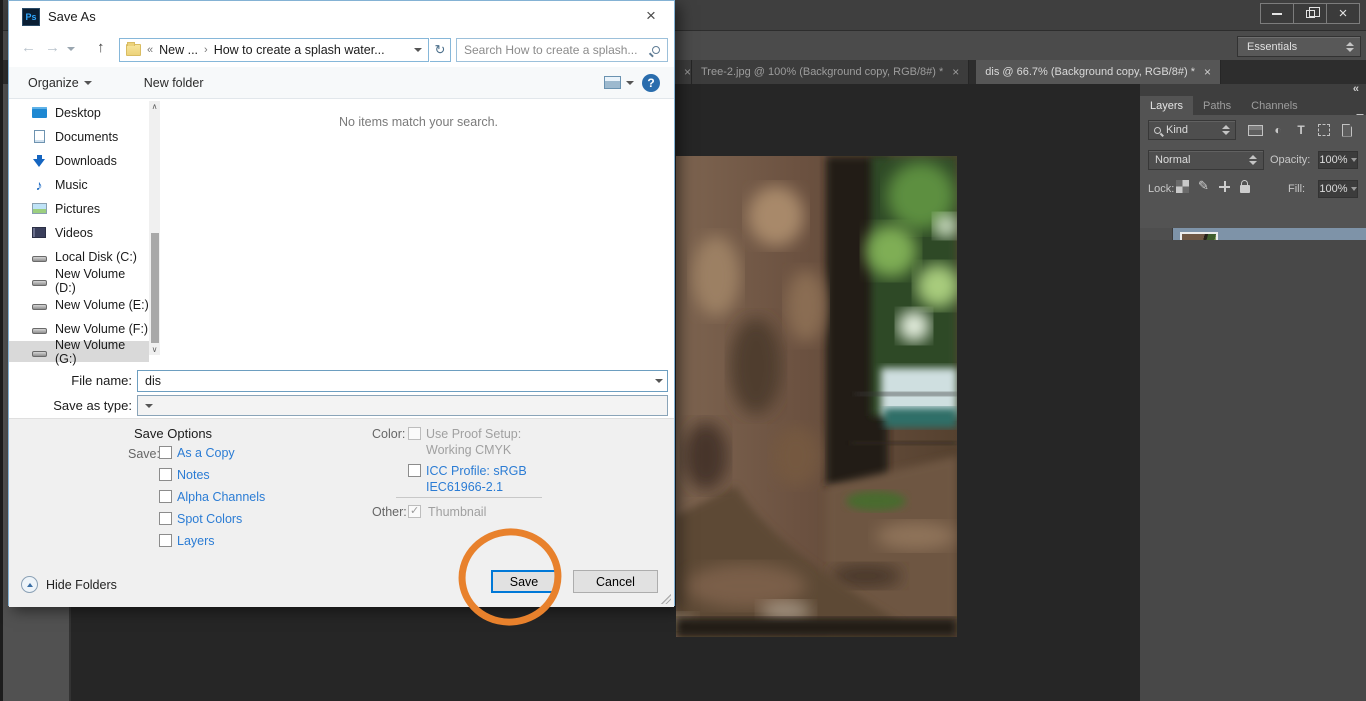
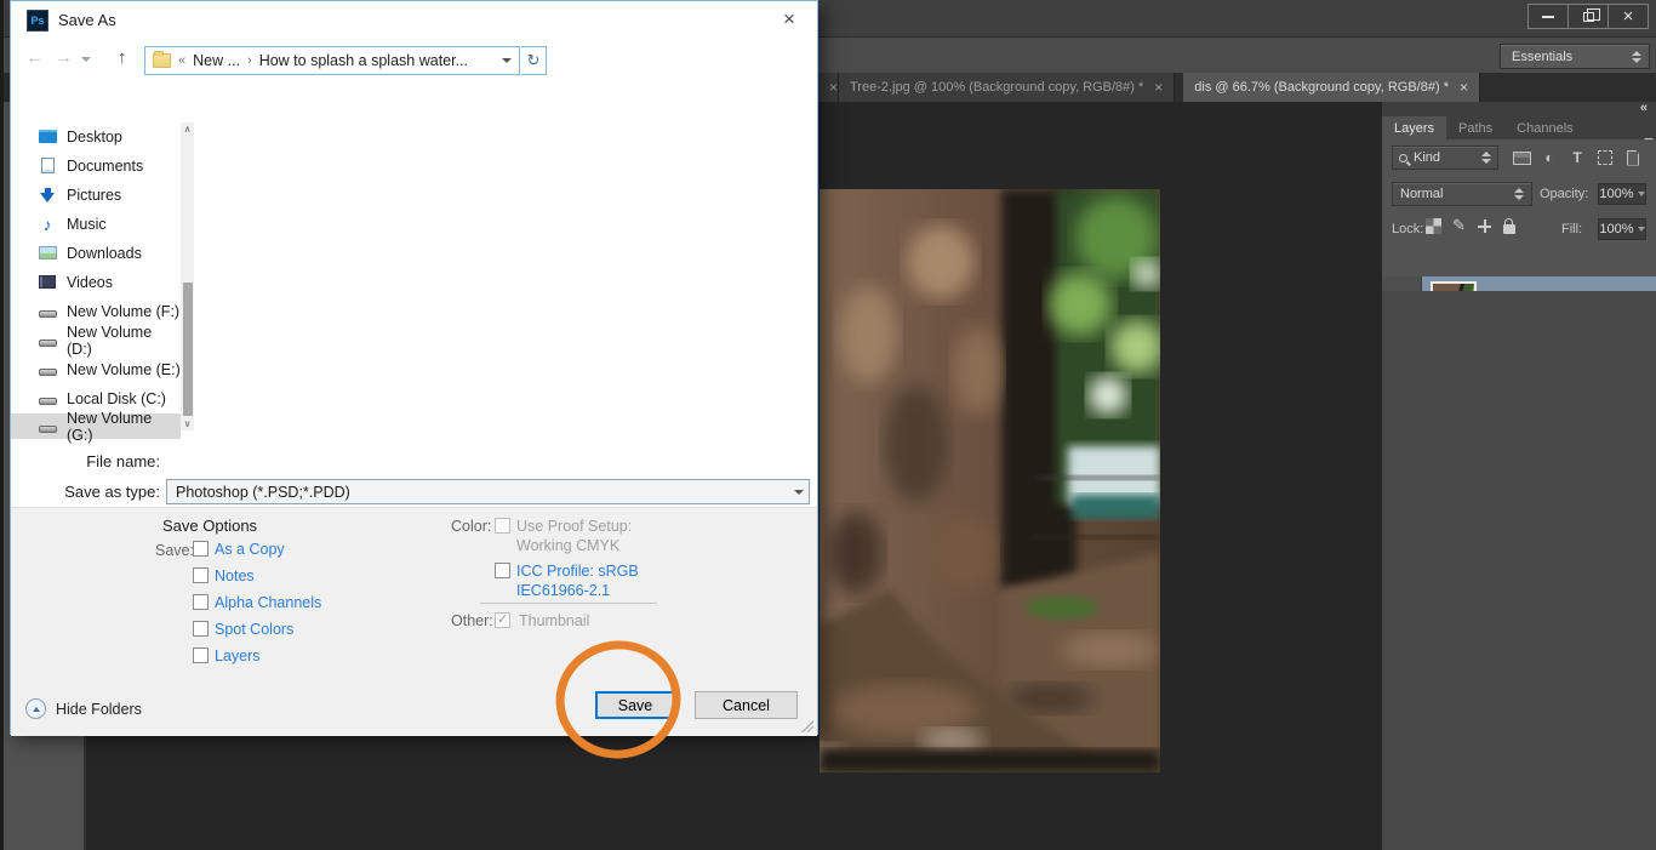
  ×
  Essentials
  ×
  Tree-2.jpg @ 100% (Background copy, RGB/8#) *
  ×
  dis @ 66.7% (Background copy, RGB/8#) *
  ×
  «
  Layers
  Paths
  Channels
  Kind
  ◐
  T
  Normal
  Opacity:
  100%
  Lock:
  ✎
  Fill:
  100%
  Ps
  Save As
  ×
  ←
  →
  ↑
  «
  New ...
  ›
- How to create a splash water...
+ How to splash a splash water...
  ↻
- Search How to create a splash...
- Organize
- New folder
- ?
  Desktop
  Documents
- Downloads
+ Pictures
  ♪
  Music
- Pictures
+ Downloads
  Videos
- Local Disk (C:)
+ New Volume (F:)
  New Volume (D:)
  New Volume (E:)
- New Volume (F:)
+ Local Disk (C:)
  New Volume (G:)
  ∧
  ∨
- No items match your search.
  File name:
- dis
  Save as type:
+ Photoshop (*.PSD;*.PDD)
  Save Options
  Save
  As a Copy
  Notes
  Alpha Channels
  Spot Colors
  Layers
  Color:
  Use Proof Setup:
  Working CMYK
  ICC Profile: sRGB
  IEC61966-2.1
  Other:
  Thumbnail
  Hide Folders
  Save
  Cancel
